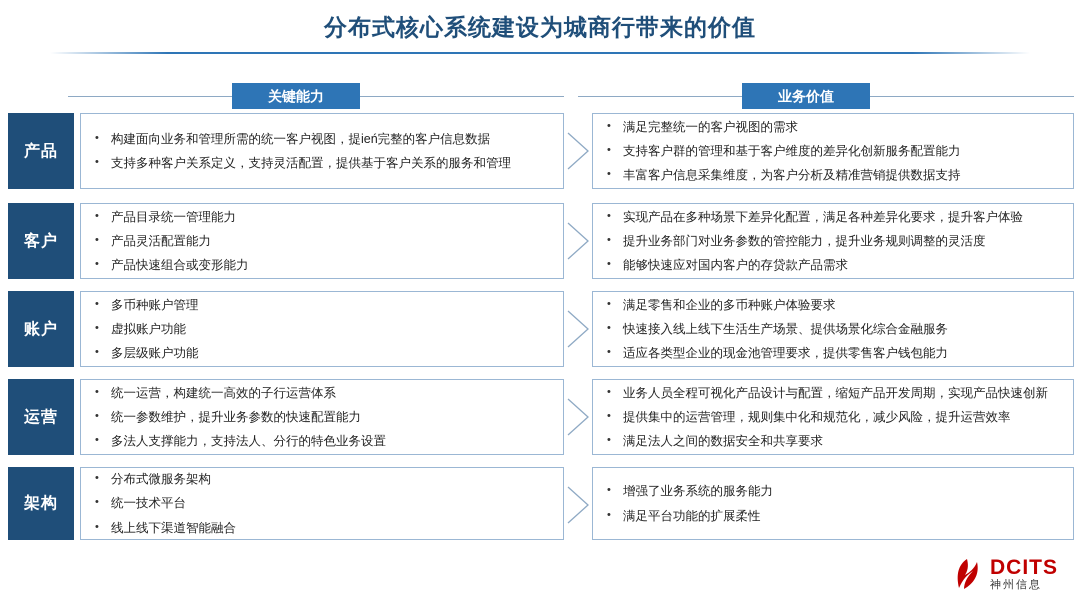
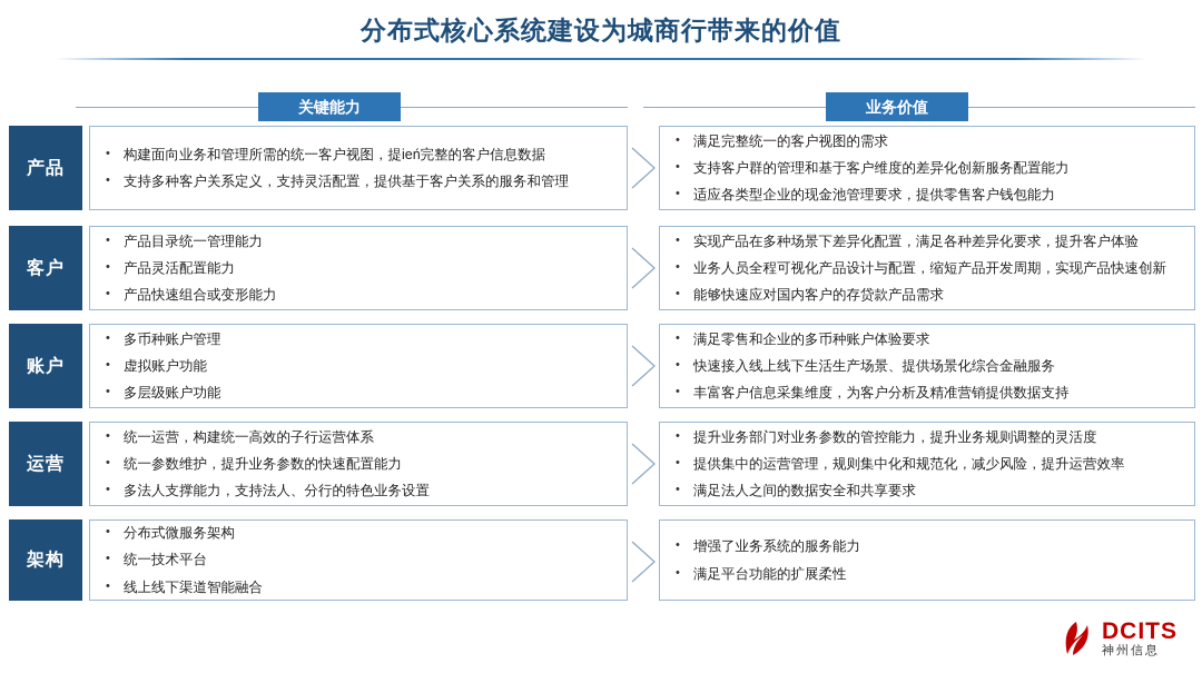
  分布式核心系统建设为城商行带来的价值
  关键能力
  业务价值
  产品
  •
  构建面向业务和管理所需的统一客户视图，提ień完整的客户信息数据
  •
  支持多种客户关系定义，支持灵活配置，提供基于客户关系的服务和管理
  •
  满足完整统一的客户视图的需求
  •
  支持客户群的管理和基于客户维度的差异化创新服务配置能力
  •
- 丰富客户信息采集维度，为客户分析及精准营销提供数据支持
+ 适应各类型企业的现金池管理要求，提供零售客户钱包能力
  客户
  •
  产品目录统一管理能力
  •
  产品灵活配置能力
  •
  产品快速组合或变形能力
  •
  实现产品在多种场景下差异化配置，满足各种差异化要求，提升客户体验
  •
- 提升业务部门对业务参数的管控能力，提升业务规则调整的灵活度
+ 业务人员全程可视化产品设计与配置，缩短产品开发周期，实现产品快速创新
  •
  能够快速应对国内客户的存贷款产品需求
  账户
  •
  多币种账户管理
  •
  虚拟账户功能
  •
  多层级账户功能
  •
  满足零售和企业的多币种账户体验要求
  •
  快速接入线上线下生活生产场景、提供场景化综合金融服务
  •
- 适应各类型企业的现金池管理要求，提供零售客户钱包能力
+ 丰富客户信息采集维度，为客户分析及精准营销提供数据支持
  运营
  •
  统一运营，构建统一高效的子行运营体系
  •
  统一参数维护，提升业务参数的快速配置能力
  •
  多法人支撑能力，支持法人、分行的特色业务设置
  •
- 业务人员全程可视化产品设计与配置，缩短产品开发周期，实现产品快速创新
+ 提升业务部门对业务参数的管控能力，提升业务规则调整的灵活度
  •
  提供集中的运营管理，规则集中化和规范化，减少风险，提升运营效率
  •
  满足法人之间的数据安全和共享要求
  架构
  •
  分布式微服务架构
  •
  统一技术平台
  •
  线上线下渠道智能融合
  •
  增强了业务系统的服务能力
  •
  满足平台功能的扩展柔性
  DCITS
  神州信息
